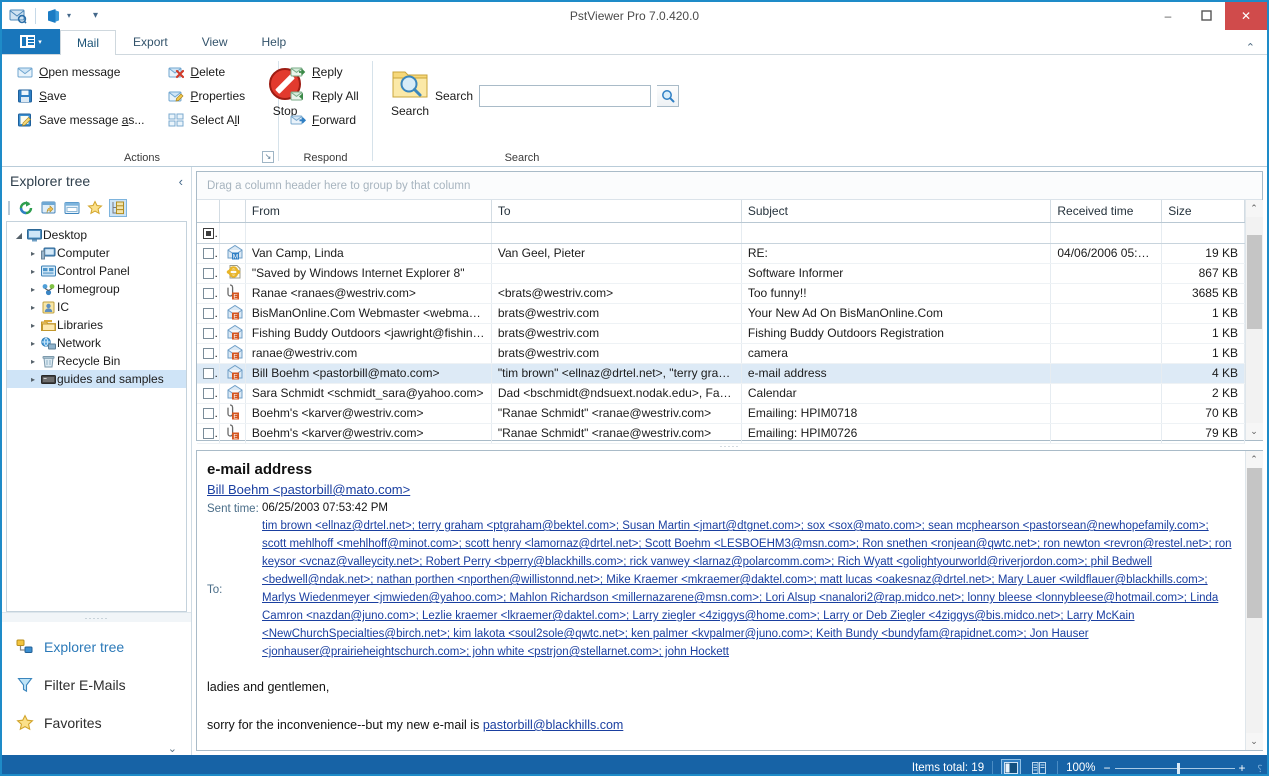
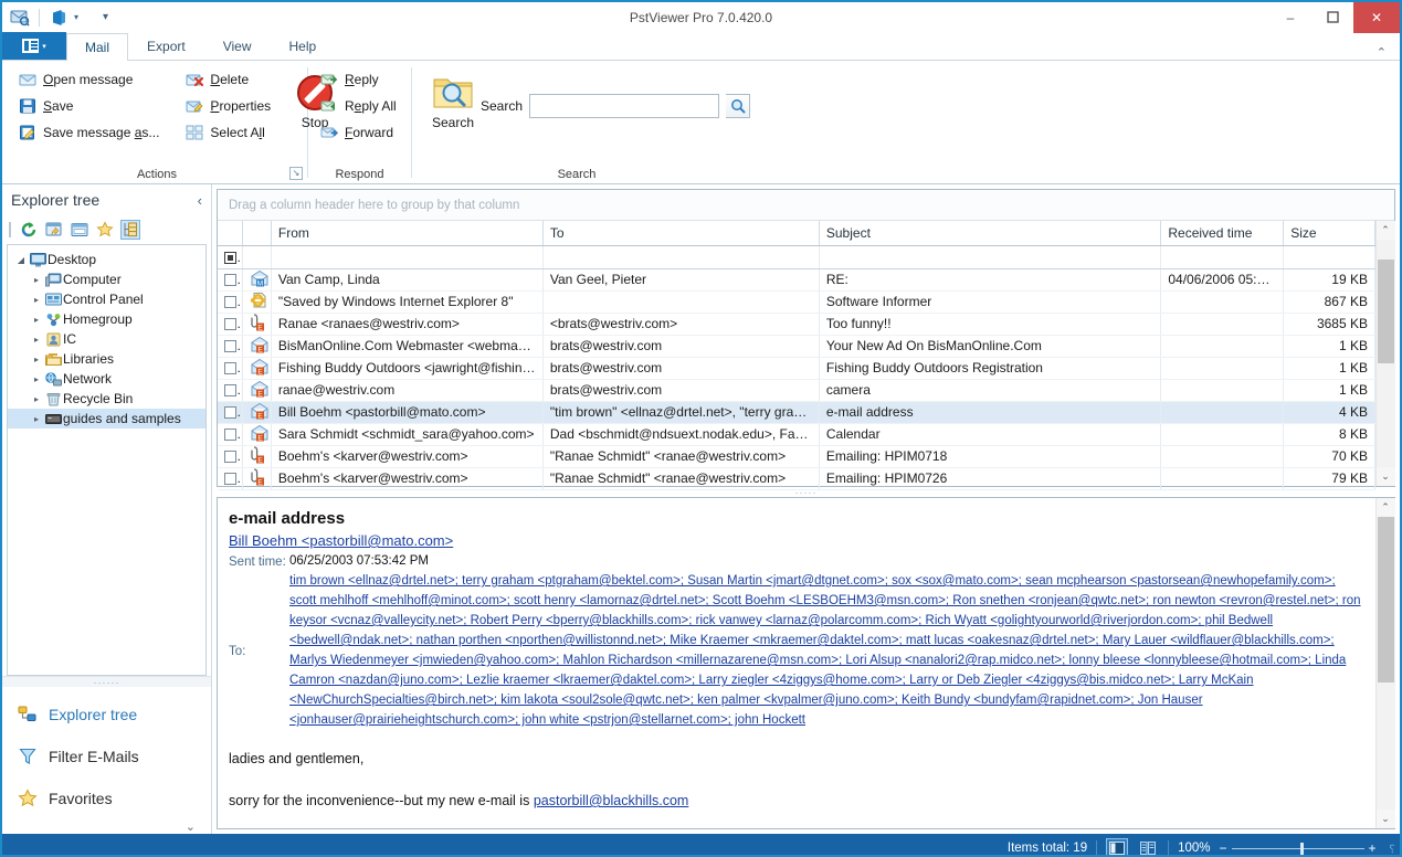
  ▾
  ▾
  PstViewer Pro 7.0.420.0
  –
  ✕
  Mail
  Export
  View
  Help
  ⌃
  Open message
  Save
  Save message as...
  Delete
  Properties
  Select All
  Stop
  Actions
  ↘
  Reply
  Reply All
  Forward
  Respond
  Search
  Search
  Search
  Explorer tree
  ‹
  ◢
  Desktop
  ▸
  Computer
  ▸
  Control Panel
  ▸
  Homegroup
  ▸
  IC
  ▸
  Libraries
  ▸
  Network
  ▸
  Recycle Bin
  ▸
  guides and samples
  ······
  Explorer tree
  Filter E-Mails
  Favorites
  ⌄
  Drag a column header here to group by that column
  		From	To	Subject	Received time	Size
  		Van Camp, Linda	Van Geel, Pieter	RE:	04/06/2006 05:28:3	19 KB
  		"Saved by Windows Internet Explorer 8"		Software Informer		867 KB
  		Ranae <ranaes@westriv.com>	<brats@westriv.com>	Too funny!!		3685 KB
  		BisManOnline.Com Webmaster <webmaster	brats@westriv.com	Your New Ad On BisManOnline.Com		1 KB
  		Fishing Buddy Outdoors <jawright@fishingbu	brats@westriv.com	Fishing Buddy Outdoors Registration		1 KB
  		ranae@westriv.com	brats@westriv.com	camera		1 KB
  		Bill Boehm <pastorbill@mato.com>	"tim brown" <ellnaz@drtel.net>, "terry graham	e-mail address		4 KB
- 		Sara Schmidt <schmidt_sara@yahoo.com>	Dad <bschmidt@ndsuext.nodak.edu>, Family	Calendar		2 KB
+ 		Sara Schmidt <schmidt_sara@yahoo.com>	Dad <bschmidt@ndsuext.nodak.edu>, Family	Calendar		8 KB
  		Boehm's <karver@westriv.com>	"Ranae Schmidt" <ranae@westriv.com>	Emailing: HPIM0718		70 KB
  		Boehm's <karver@westriv.com>	"Ranae Schmidt" <ranae@westriv.com>	Emailing: HPIM0726		79 KB
  ⌃
  ⌄
  ·····
  e-mail address
  Bill Boehm <pastorbill@mato.com>
  Sent time:
  06/25/2003 07:53:42 PM
  To:
  tim brown <ellnaz@drtel.net>; terry graham <ptgraham@bektel.com>; Susan Martin <jmart@dtgnet.com>; sox <sox@mato.com>; sean mcphearson <pastorsean@newhopefamily.com>; scott mehlhoff <mehlhoff@minot.com>; scott henry <lamornaz@drtel.net>; Scott Boehm <LESBOEHM3@msn.com>; Ron snethen <ronjean@qwtc.net>; ron newton <revron@restel.net>; ron keysor <vcnaz@valleycity.net>; Robert Perry <bperry@blackhills.com>; rick vanwey <larnaz@polarcomm.com>; Rich Wyatt <golightyourworld@riverjordon.com>; phil Bedwell <bedwell@ndak.net>; nathan porthen <nporthen@willistonnd.net>; Mike Kraemer <mkraemer@daktel.com>; matt lucas <oakesnaz@drtel.net>; Mary Lauer <wildflauer@blackhills.com>; Marlys Wiedenmeyer <jmwieden@yahoo.com>; Mahlon Richardson <millernazarene@msn.com>; Lori Alsup <nanalori2@rap.midco.net>; lonny bleese <lonnybleese@hotmail.com>; Linda Camron <nazdan@juno.com>; Lezlie kraemer <lkraemer@daktel.com>; Larry ziegler <4ziggys@home.com>; Larry or Deb Ziegler <4ziggys@bis.midco.net>; Larry McKain <NewChurchSpecialties@birch.net>; kim lakota <soul2sole@qwtc.net>; ken palmer <kvpalmer@juno.com>; Keith Bundy <bundyfam@rapidnet.com>; Jon Hauser <jonhauser@prairieheightschurch.com>; john white <pstrjon@stellarnet.com>; john Hockett
  ladies and gentlemen,
  sorry for the inconvenience--but my new e-mail is pastorbill@blackhills.com
  ⌃
  ⌄
  Items total: 19
  100%
  −
  +
  ⸮
